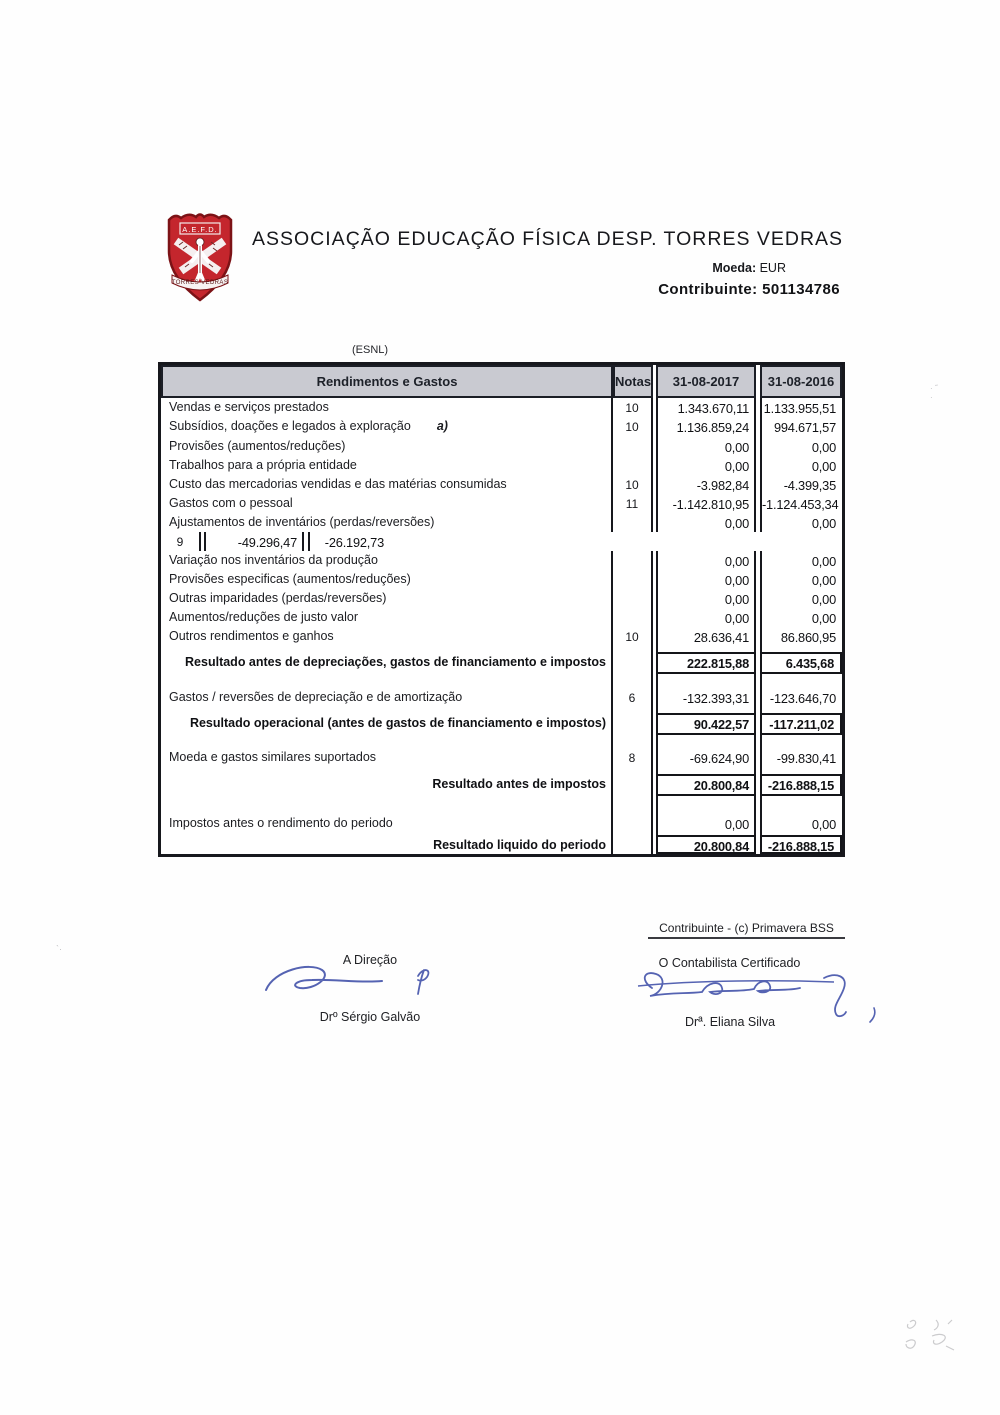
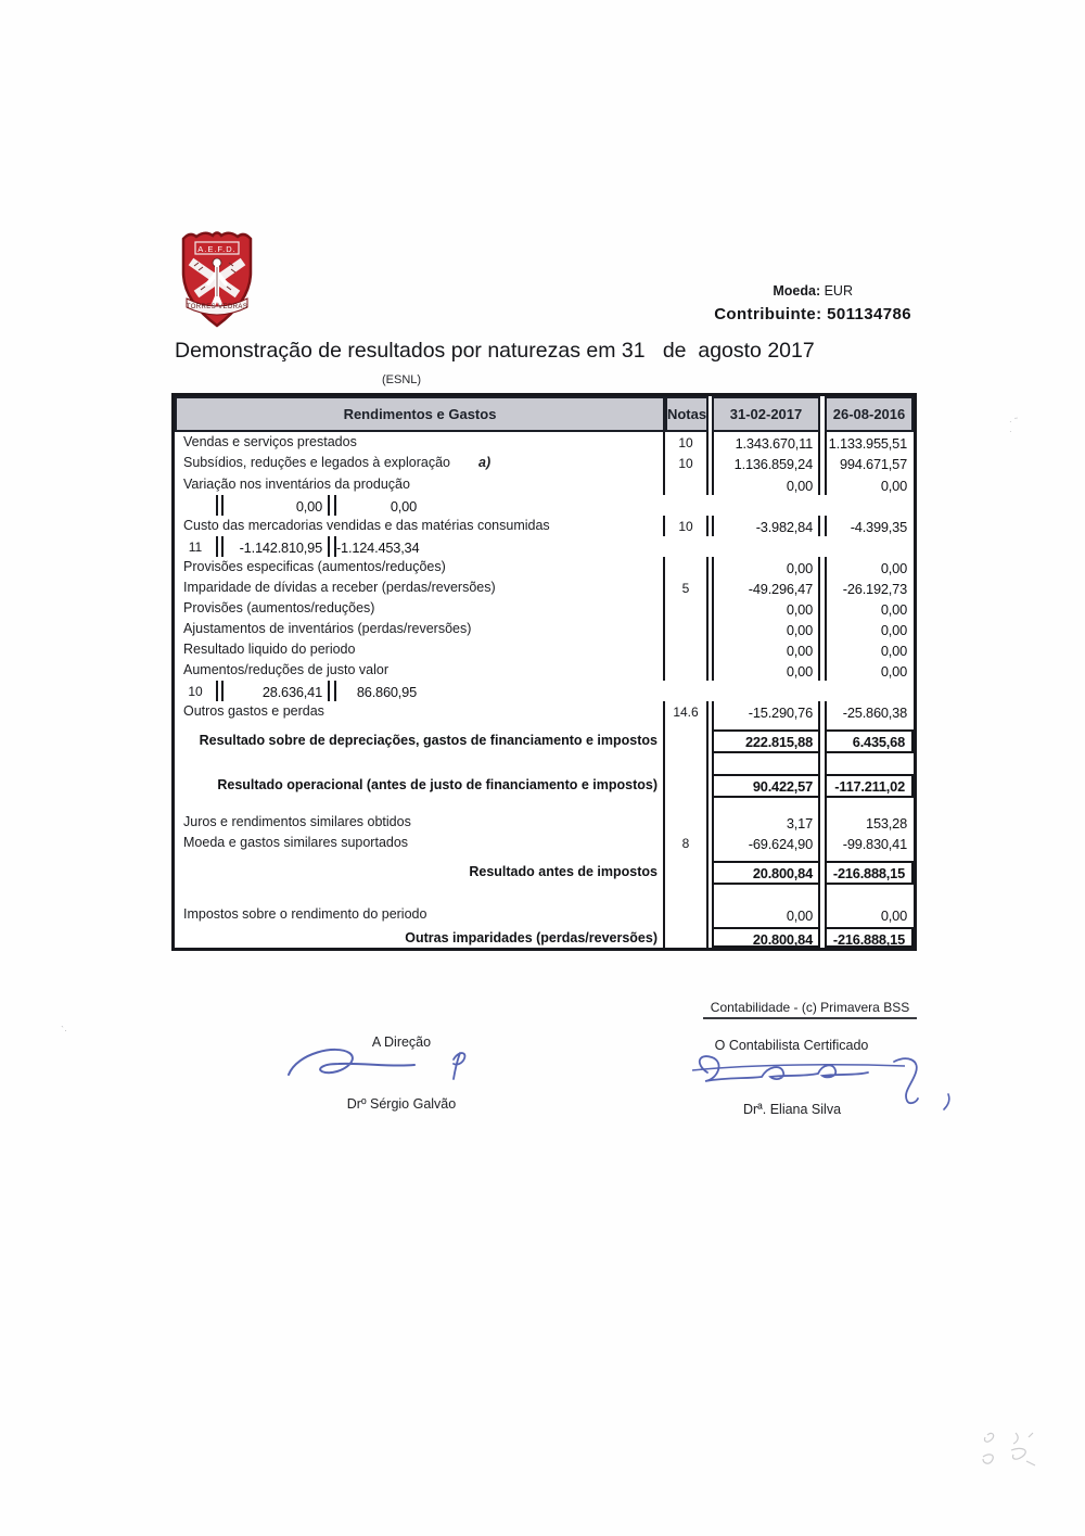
  A.E.F.D.
- ASSOCIAÇÃO EDUCAÇÃO FÍSICA DESP. TORRES VEDRAS
  Moeda: EUR
  Contribuinte: 501134786
+ Demonstração de resultados por naturezas em 31 de agosto 2017
  (ESNL)
  Rendimentos e Gastos
  Notas
- 31-08-2017
+ 31-02-2017
- 31-08-2016
+ 26-08-2016
  Vendas e serviços prestados
  10
  1.343.670,11
  1.133.955,51
- Subsídios, doações e legados à exploração a)
+ Subsídios, reduções e legados à exploração a)
  10
  1.136.859,24
  994.671,57
- Provisões (aumentos/reduções)
+ Variação nos inventários da produção
  0,00
  0,00
- Trabalhos para a própria entidade
  0,00
  0,00
  Custo das mercadorias vendidas e das matérias consumidas
  10
  -3.982,84
  -4.399,35
- Gastos com o pessoal
  11
  -1.142.810,95
  -1.124.453,34
- Ajustamentos de inventários (perdas/reversões)
+ Provisões especificas (aumentos/reduções)
  0,00
  0,00
+ Imparidade de dívidas a receber (perdas/reversões)
- 9
+ 5
  -49.296,47
  -26.192,73
- Variação nos inventários da produção
+ Provisões (aumentos/reduções)
  0,00
  0,00
- Provisões especificas (aumentos/reduções)
+ Ajustamentos de inventários (perdas/reversões)
  0,00
  0,00
- Outras imparidades (perdas/reversões)
+ Resultado liquido do periodo
  0,00
  0,00
  Aumentos/reduções de justo valor
  0,00
  0,00
- Outros rendimentos e ganhos
  10
  28.636,41
  86.860,95
+ Outros gastos e perdas
+ 14.6
+ -15.290,76
+ -25.860,38
- Resultado antes de depreciações, gastos de financiamento e impostos
+ Resultado sobre de depreciações, gastos de financiamento e impostos
  222.815,88
  6.435,68
- Gastos / reversões de depreciação e de amortização
- 6
- -132.393,31
- -123.646,70
- Resultado operacional (antes de gastos de financiamento e impostos)
+ Resultado operacional (antes de justo de financiamento e impostos)
  90.422,57
  -117.211,02
+ Juros e rendimentos similares obtidos
+ 3,17
+ 153,28
  Moeda e gastos similares suportados
  8
  -69.624,90
  -99.830,41
  Resultado antes de impostos
  20.800,84
  -216.888,15
- Impostos antes o rendimento do periodo
+ Impostos sobre o rendimento do periodo
  0,00
  0,00
- Resultado liquido do periodo
+ Outras imparidades (perdas/reversões)
  20.800,84
  -216.888,15
- Contribuinte - (c) Primavera BSS
+ Contabilidade - (c) Primavera BSS
  A Direção
  Drº Sérgio Galvão
  O Contabilista Certificado
  Drª. Eliana Silva
  `·
  · ˝
  ·
